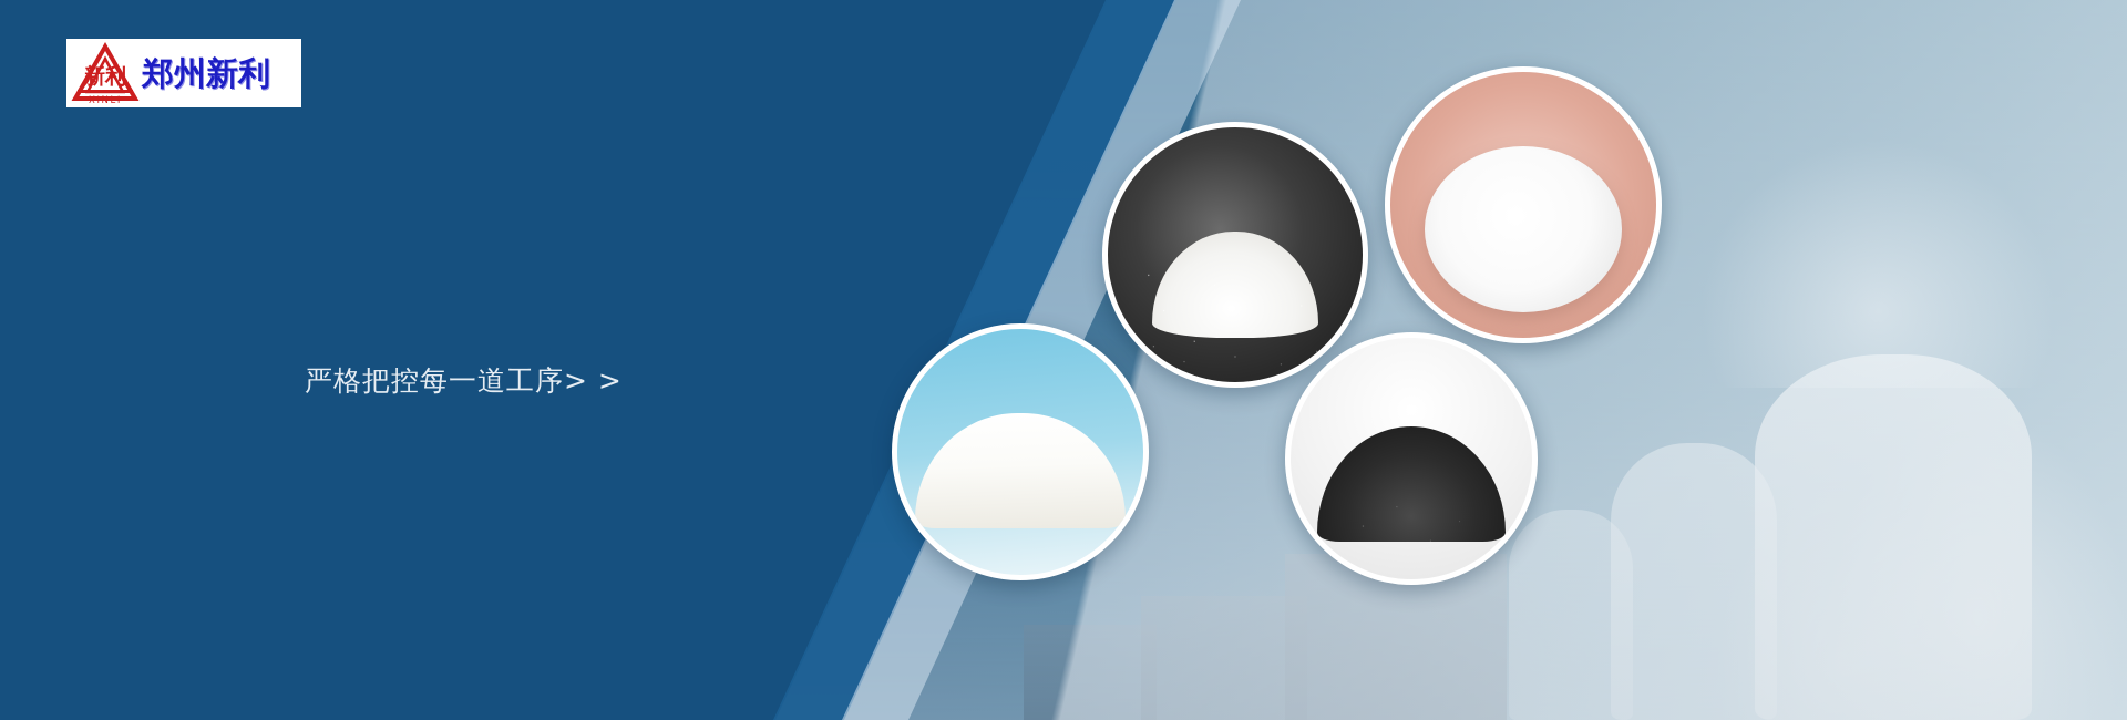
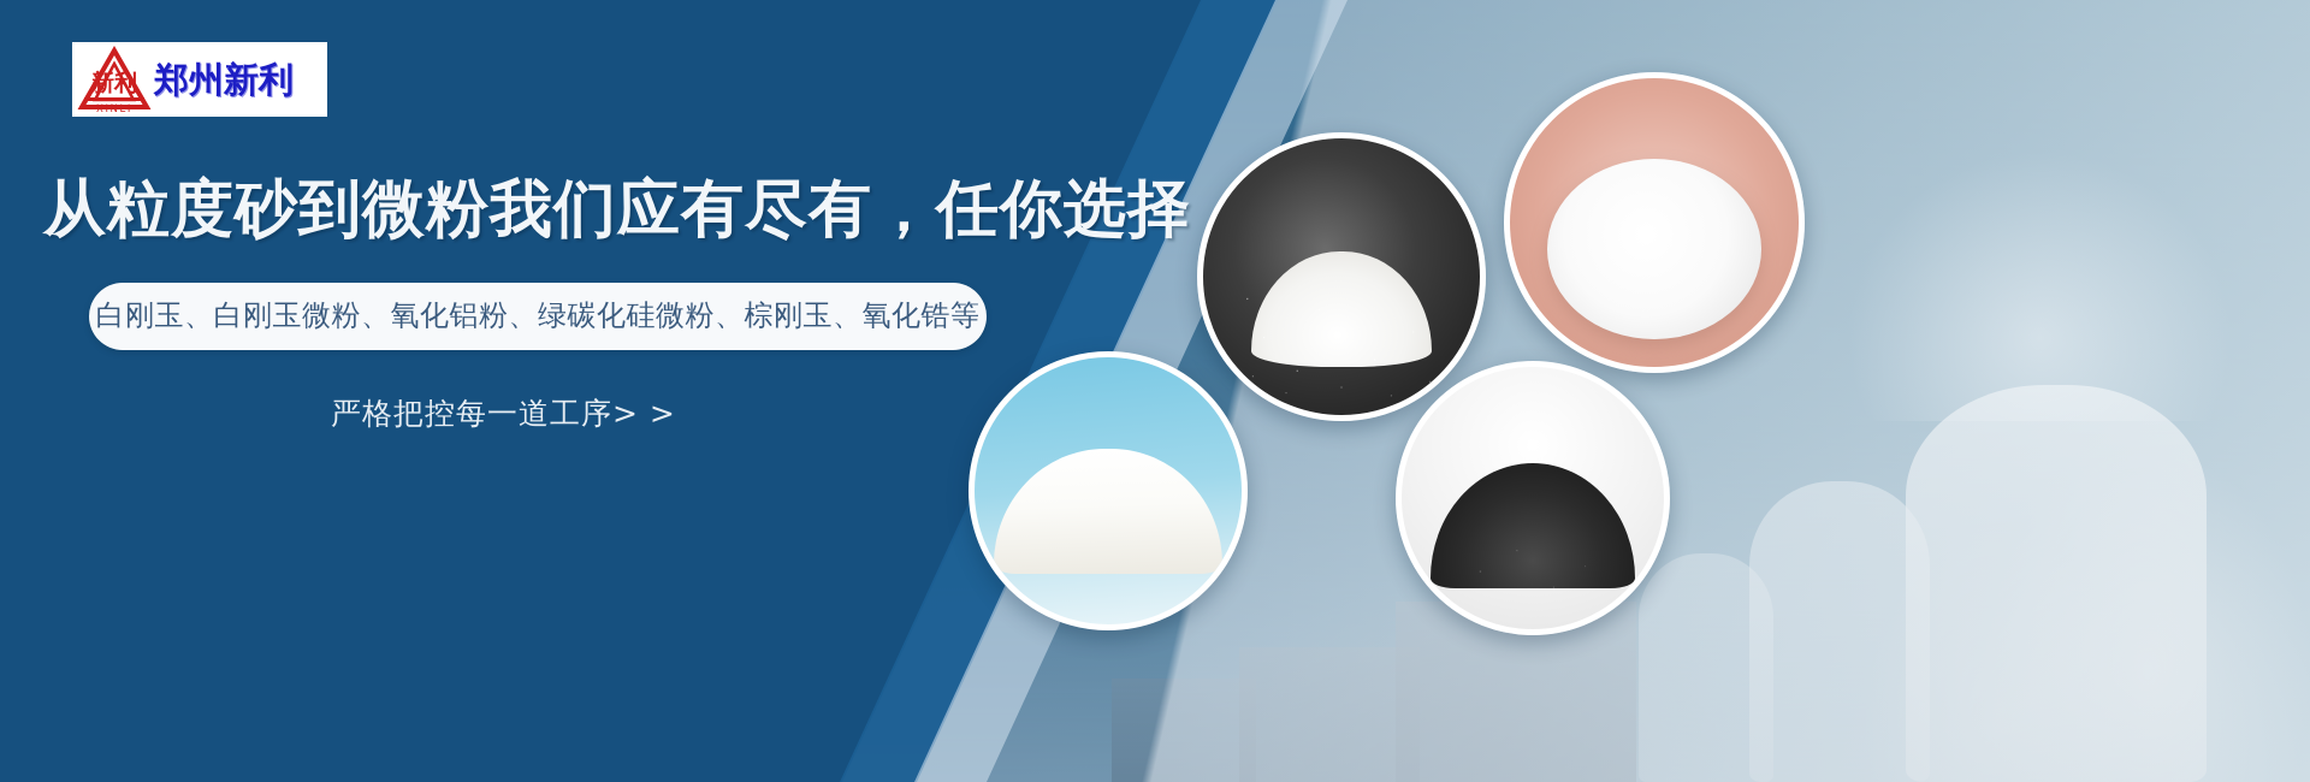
  新利
  XINLI
  郑州新利
+ 从粒度砂到微粉我们应有尽有，任你选择
+ 白刚玉、白刚玉微粉、氧化铝粉、绿碳化硅微粉、棕刚玉、氧化锆等
  严格把控每一道工序> >
